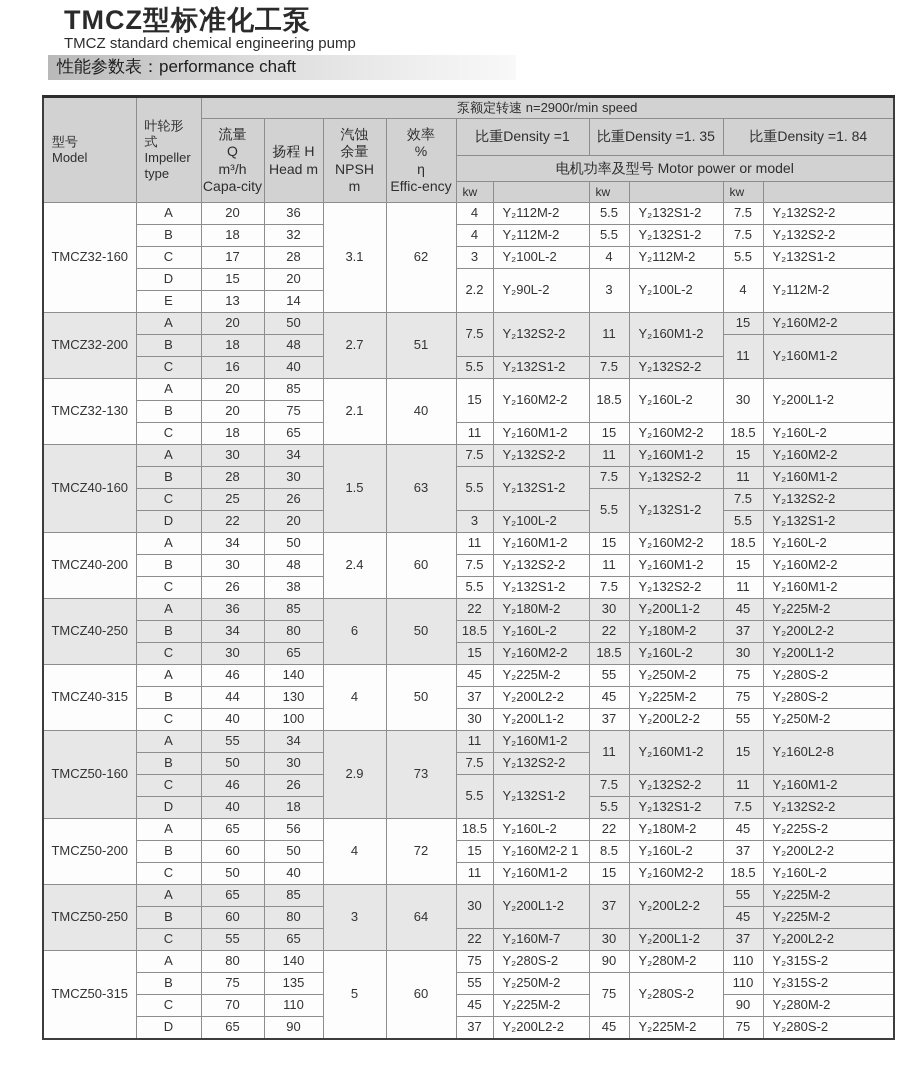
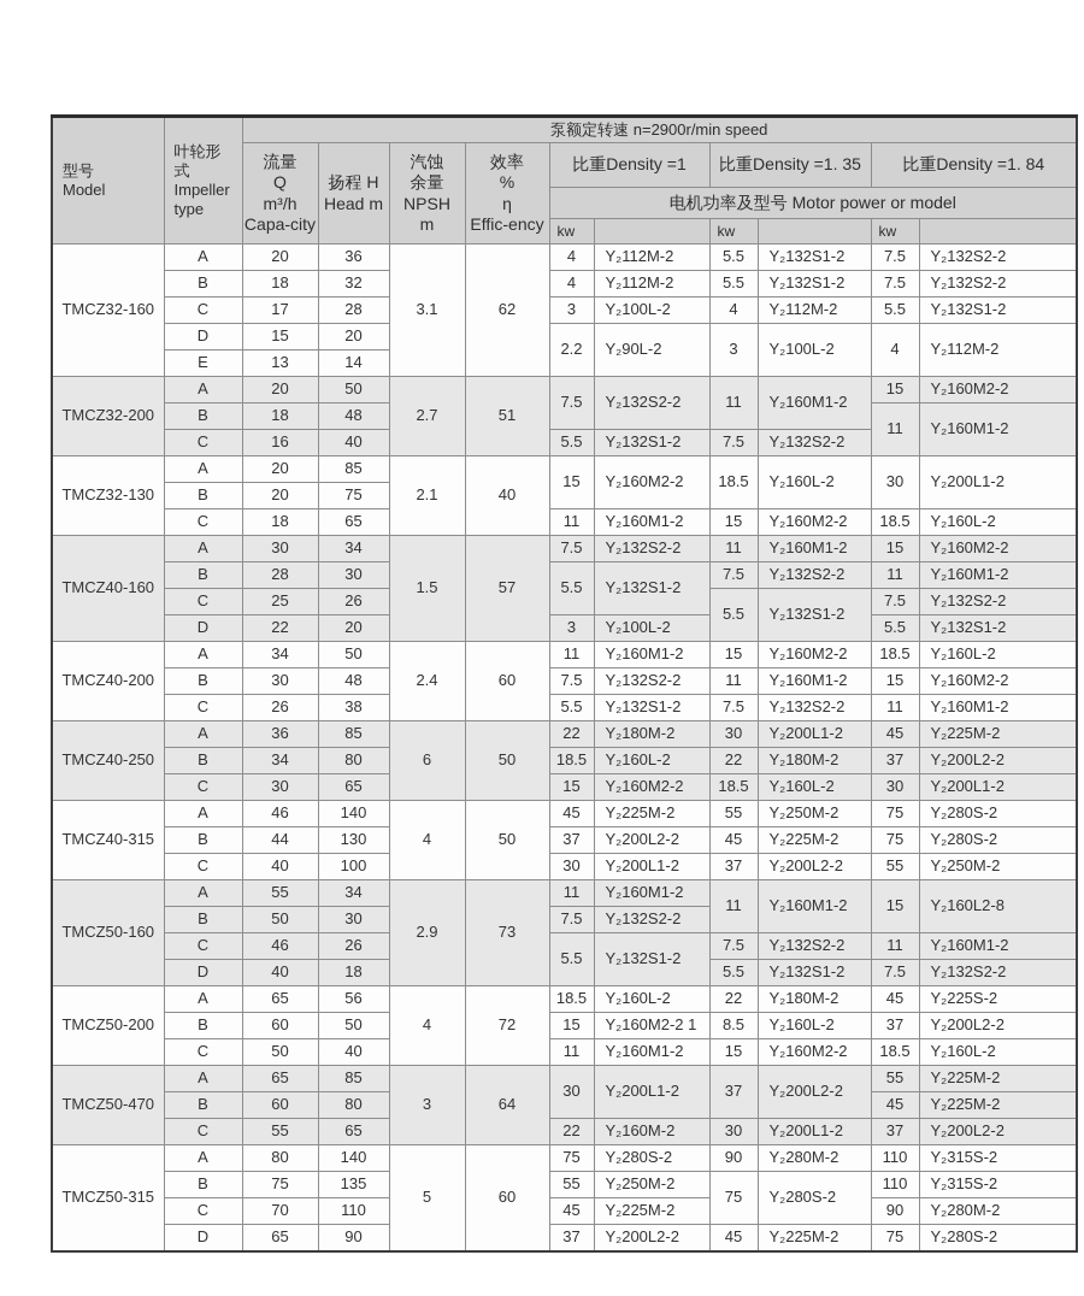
- TMCZ型标准化工泵
- TMCZ standard chemical engineering pump
- 性能参数表：performance chaft
  型号 Model	叶轮形式 Impeller type	泵额定转速 n=2900r/min speed
  流量 Q m³/h Capa-city	扬程 H Head m	汽蚀 余量 NPSH m	效率 % η Effic-ency	比重Density =1	比重Density =1. 35	比重Density =1. 84
  电机功率及型号 Motor power or model
  kw		kw		kw
  TMCZ32-160	A	20	36	3.1	62	4	Y₂112M-2	5.5	Y₂132S1-2	7.5	Y₂132S2-2
  B	18	32	4	Y₂112M-2	5.5	Y₂132S1-2	7.5	Y₂132S2-2
  C	17	28	3	Y₂100L-2	4	Y₂112M-2	5.5	Y₂132S1-2
  D	15	20	2.2	Y₂90L-2	3	Y₂100L-2	4	Y₂112M-2
  E	13	14
  TMCZ32-200	A	20	50	2.7	51	7.5	Y₂132S2-2	11	Y₂160M1-2	15	Y₂160M2-2
  B	18	48	11	Y₂160M1-2
  C	16	40	5.5	Y₂132S1-2	7.5	Y₂132S2-2
  TMCZ32-130	A	20	85	2.1	40	15	Y₂160M2-2	18.5	Y₂160L-2	30	Y₂200L1-2
  B	20	75
  C	18	65	11	Y₂160M1-2	15	Y₂160M2-2	18.5	Y₂160L-2
- TMCZ40-160	A	30	34	1.5	63	7.5	Y₂132S2-2	11	Y₂160M1-2	15	Y₂160M2-2
+ TMCZ40-160	A	30	34	1.5	57	7.5	Y₂132S2-2	11	Y₂160M1-2	15	Y₂160M2-2
  B	28	30	5.5	Y₂132S1-2	7.5	Y₂132S2-2	11	Y₂160M1-2
  C	25	26	5.5	Y₂132S1-2	7.5	Y₂132S2-2
  D	22	20	3	Y₂100L-2	5.5	Y₂132S1-2
  TMCZ40-200	A	34	50	2.4	60	11	Y₂160M1-2	15	Y₂160M2-2	18.5	Y₂160L-2
  B	30	48	7.5	Y₂132S2-2	11	Y₂160M1-2	15	Y₂160M2-2
  C	26	38	5.5	Y₂132S1-2	7.5	Y₂132S2-2	11	Y₂160M1-2
  TMCZ40-250	A	36	85	6	50	22	Y₂180M-2	30	Y₂200L1-2	45	Y₂225M-2
  B	34	80	18.5	Y₂160L-2	22	Y₂180M-2	37	Y₂200L2-2
  C	30	65	15	Y₂160M2-2	18.5	Y₂160L-2	30	Y₂200L1-2
  TMCZ40-315	A	46	140	4	50	45	Y₂225M-2	55	Y₂250M-2	75	Y₂280S-2
  B	44	130	37	Y₂200L2-2	45	Y₂225M-2	75	Y₂280S-2
  C	40	100	30	Y₂200L1-2	37	Y₂200L2-2	55	Y₂250M-2
  TMCZ50-160	A	55	34	2.9	73	11	Y₂160M1-2	11	Y₂160M1-2	15	Y₂160L2-8
  B	50	30	7.5	Y₂132S2-2
  C	46	26	5.5	Y₂132S1-2	7.5	Y₂132S2-2	11	Y₂160M1-2
  D	40	18	5.5	Y₂132S1-2	7.5	Y₂132S2-2
  TMCZ50-200	A	65	56	4	72	18.5	Y₂160L-2	22	Y₂180M-2	45	Y₂225S-2
  B	60	50	15	Y₂160M2-2 1	8.5	Y₂160L-2	37	Y₂200L2-2
  C	50	40	11	Y₂160M1-2	15	Y₂160M2-2	18.5	Y₂160L-2
- TMCZ50-250	A	65	85	3	64	30	Y₂200L1-2	37	Y₂200L2-2	55	Y₂225M-2
+ TMCZ50-470	A	65	85	3	64	30	Y₂200L1-2	37	Y₂200L2-2	55	Y₂225M-2
  B	60	80	45	Y₂225M-2
- C	55	65	22	Y₂160M-7	30	Y₂200L1-2	37	Y₂200L2-2
+ C	55	65	22	Y₂160M-2	30	Y₂200L1-2	37	Y₂200L2-2
  TMCZ50-315	A	80	140	5	60	75	Y₂280S-2	90	Y₂280M-2	110	Y₂315S-2
  B	75	135	55	Y₂250M-2	75	Y₂280S-2	110	Y₂315S-2
  C	70	110	45	Y₂225M-2	90	Y₂280M-2
  D	65	90	37	Y₂200L2-2	45	Y₂225M-2	75	Y₂280S-2
